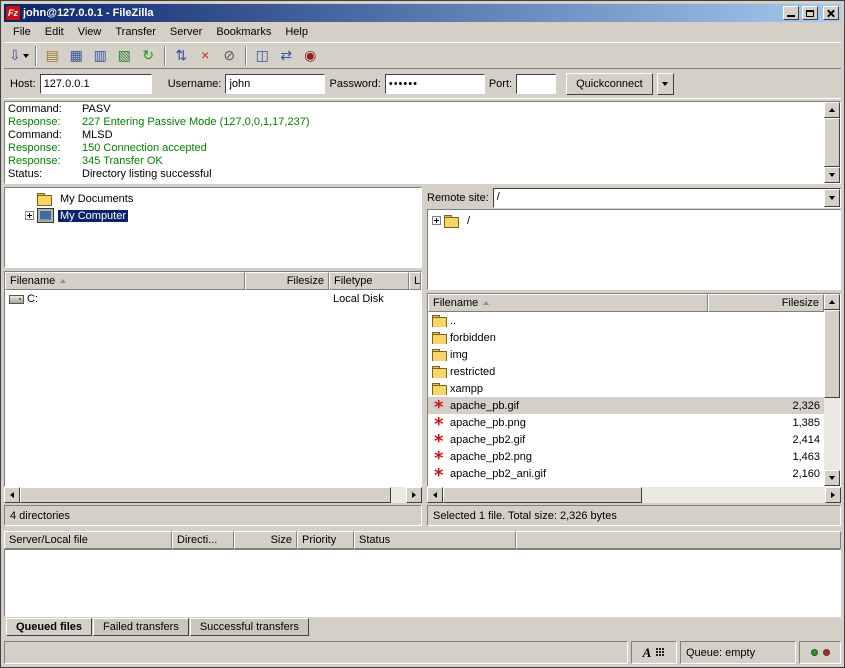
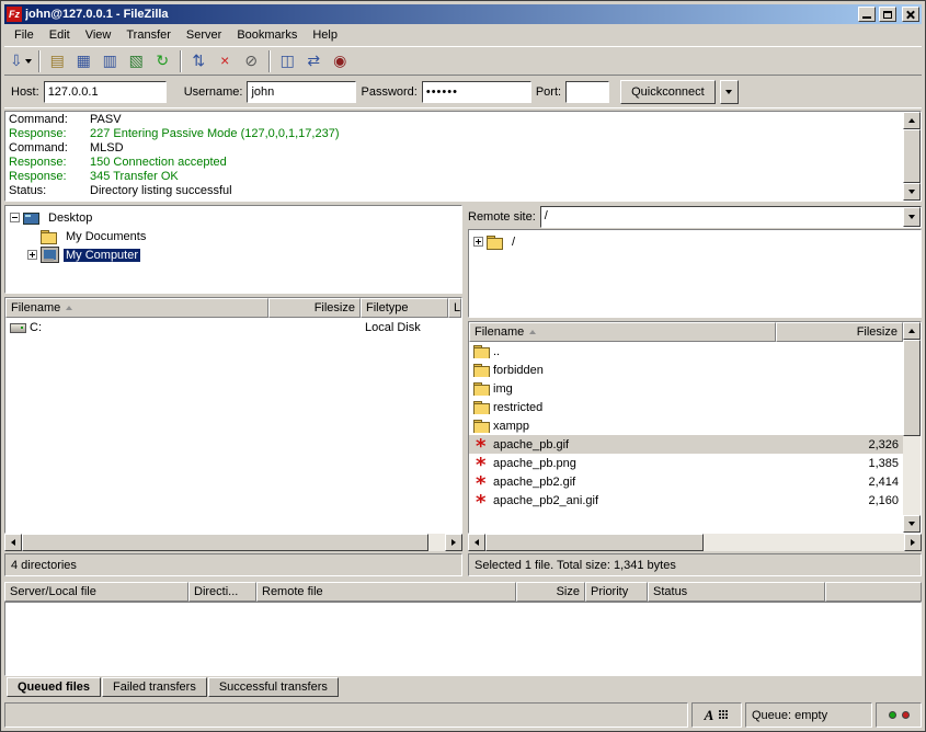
  Fz
  john@127.0.0.1 - FileZilla
  File
  Edit
  View
  Transfer
  Server
  Bookmarks
  Help
  ⇩
  ▤
  ▦
  ▥
  ▧
  ↻
  ⇅
  ×
  ⊘
  ◫
  ⇄
  ◉
  Host:
  127.0.0.1
  Username:
  john
  Password:
  ••••••
  Port:
  Quickconnect
  Command:
  PASV
  Response:
  227 Entering Passive Mode (127,0,0,1,17,237)
  Command:
  MLSD
  Response:
  150 Connection accepted
  Response:
  345 Transfer OK
  Status:
  Directory listing successful
+ Desktop
  My Documents
  My Computer
  Filename
  Filesize
  Filetype
  L
  C:
  Local Disk
  4 directories
  Remote site:
  /
  /
  Filename
  Filesize
  ..
  forbidden
  img
  restricted
  xampp
  apache_pb.gif
  2,326
  apache_pb.png
  1,385
  apache_pb2.gif
  2,414
- apache_pb2.png
- 1,463
  apache_pb2_ani.gif
  2,160
- Selected 1 file. Total size: 2,326 bytes
+ Selected 1 file. Total size: 1,341 bytes
  Server/Local file
  Directi...
+ Remote file
  Size
  Priority
  Status
  Queued files
  Failed transfers
  Successful transfers
  A
  Queue: empty
